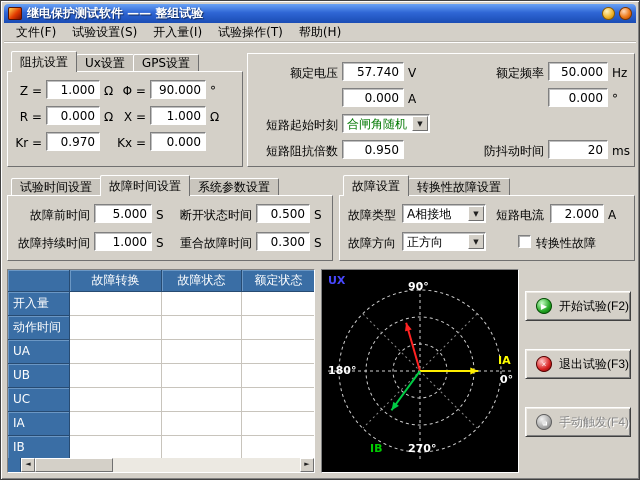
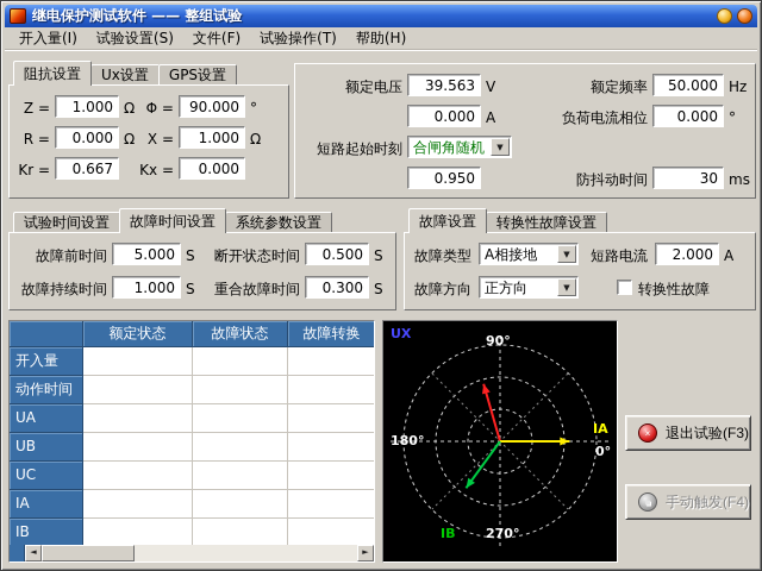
  继电保护测试软件 —— 整组试验
- 文件(F)
+ 开入量(I)
  试验设置(S)
- 开入量(I)
+ 文件(F)
  试验操作(T)
  帮助(H)
  阻抗设置
  Ux设置
  GPS设置
  Z =
  1.000
  Ω
  Φ =
  90.000
  °
  R =
  0.000
  Ω
  X =
  1.000
  Ω
  Kr =
- 0.970
+ 0.667
  Kx =
  0.000
  额定电压
- 57.740
+ 39.563
  V
  额定频率
  50.000
  Hz
  0.000
  A
+ 负荷电流相位
  0.000
  °
  短路起始时刻
  合闸角随机
  ▼
- 短路阻抗倍数
  0.950
  防抖动时间
- 20
+ 30
  ms
  试验时间设置
  故障时间设置
  系统参数设置
  故障前时间
  5.000
  S
  断开状态时间
  0.500
  S
  故障持续时间
  1.000
  S
  重合故障时间
  0.300
  S
  故障设置
  转换性故障设置
  故障类型
  A相接地
  ▼
  短路电流
  2.000
  A
  故障方向
  正方向
  ▼
  转换性故障
- 故障转换
+ 额定状态
  故障状态
- 额定状态
+ 故障转换
  开入量
  动作时间
  UA
  UB
  UC
  IA
  IB
  ◄
  ►
  UX
  90°
  180°
  IA
  0°
  270°
  IB
- ▶
- 开始试验(F2)
  ×
  退出试验(F3)
  ■
  手动触发(F4)
